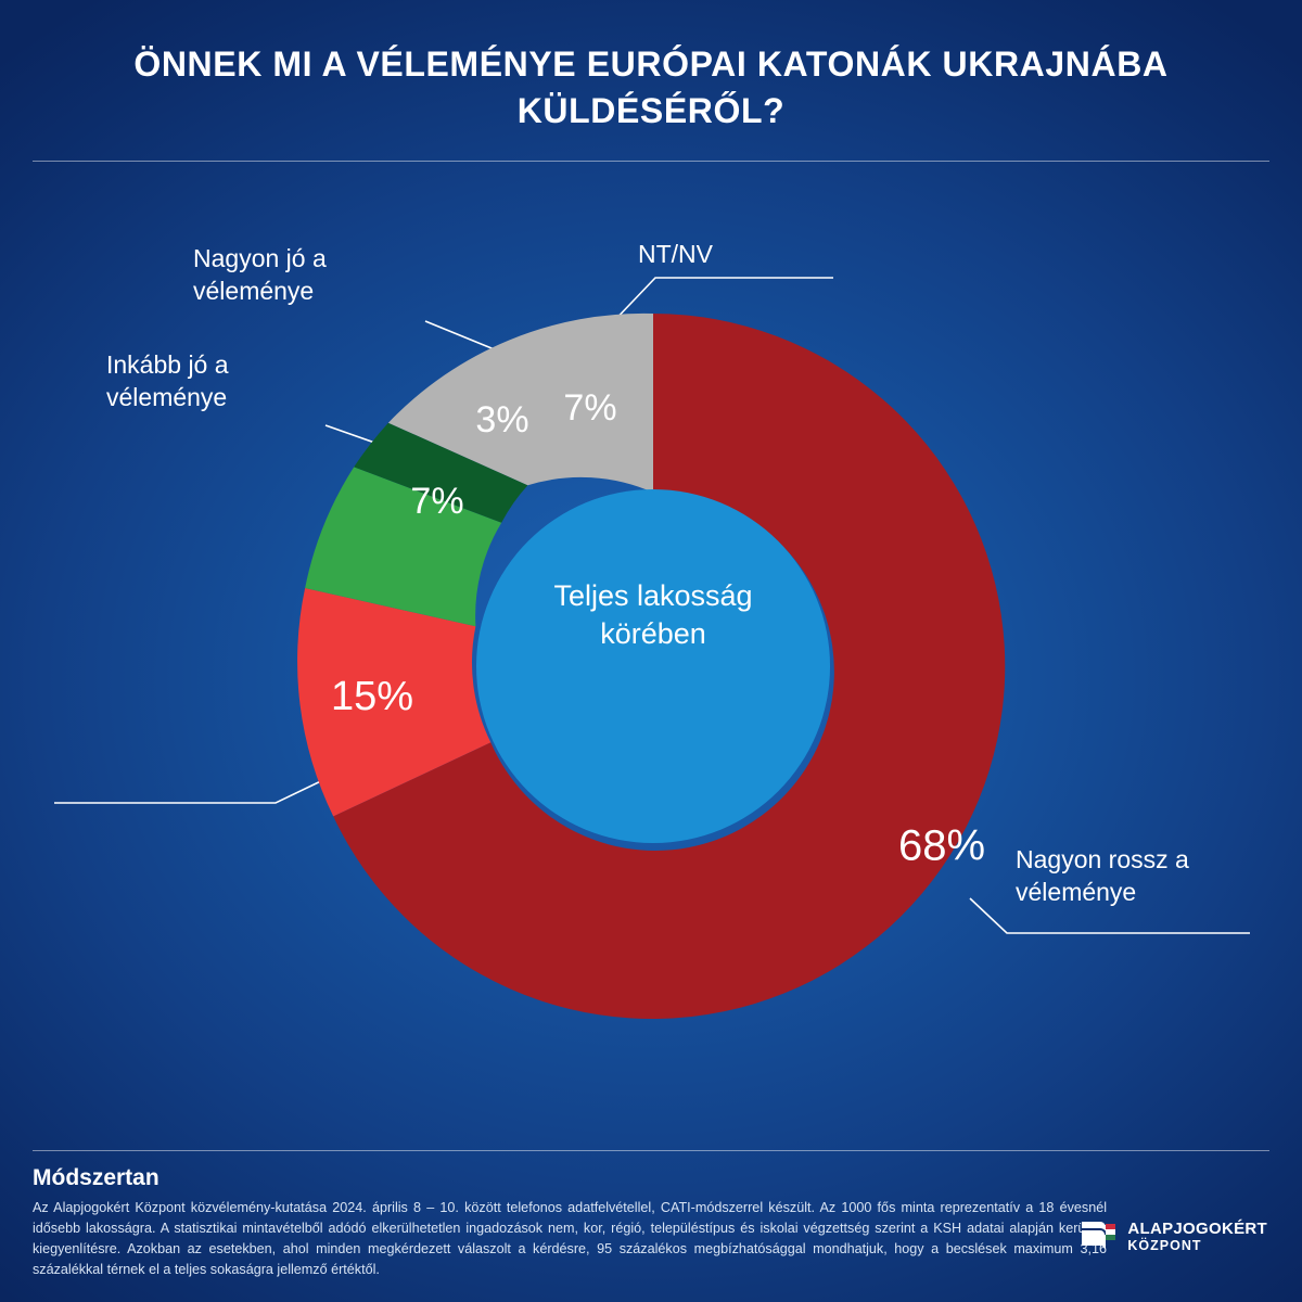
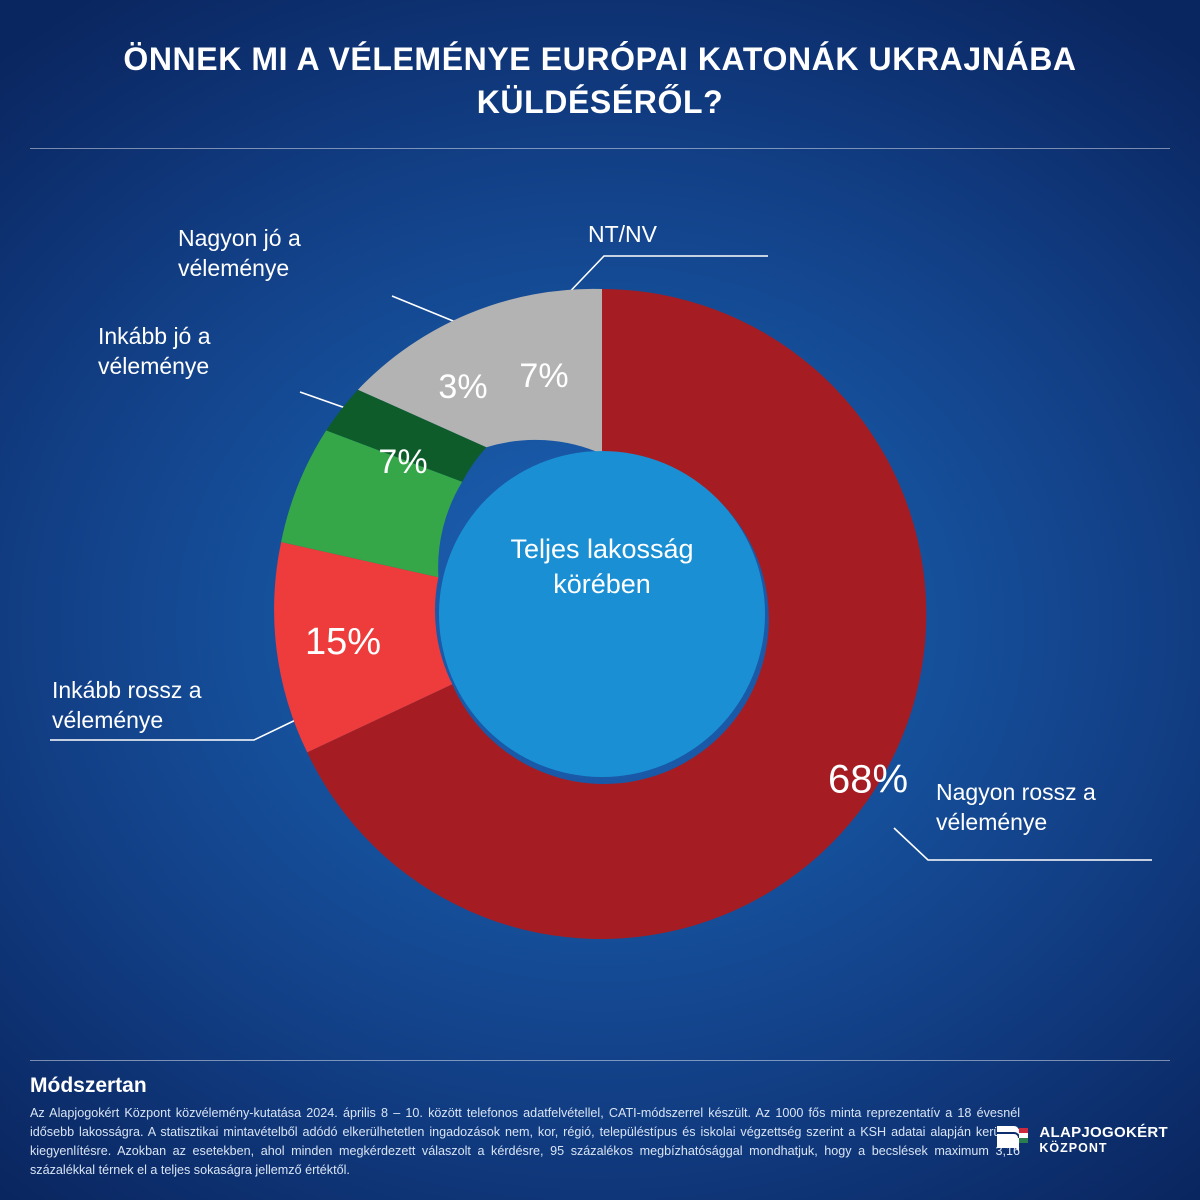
  ÖNNEK MI A VÉLEMÉNYE EURÓPAI KATONÁK UKRAJNÁBA KÜLDÉSÉRŐL?
  68%
  15%
  7%
  3%
  7%
  Teljes lakosság
  körében
  Nagyon jó a véleménye
  Inkább jó a véleménye
  NT/NV
+ Inkább rossz a véleménye
  Nagyon rossz a véleménye
  Módszertan
  Az Alapjogokért Központ közvélemény-kutatása 2024. április 8 – 10. között telefonos adatfelvétellel, CATI-módszerrel készült. Az 1000 fős minta reprezentatív a 18 évesnél idősebb lakosságra. A statisztikai mintavételből adódó elkerülhetetlen ingadozások nem, kor, régió, településtípus és iskolai végzettség szerint a KSH adatai alapján kerü kiegyenlítésre. Azokban az esetekben, ahol minden megkérdezett válaszolt a kérdésre, 95 százalékos megbízhatósággal mondhatjuk, hogy a becslések maximum 3,16 százalékkal térnek el a teljes sokaságra jellemző értéktől.
  ALAPJOGOKÉRT
  KÖZPONT
